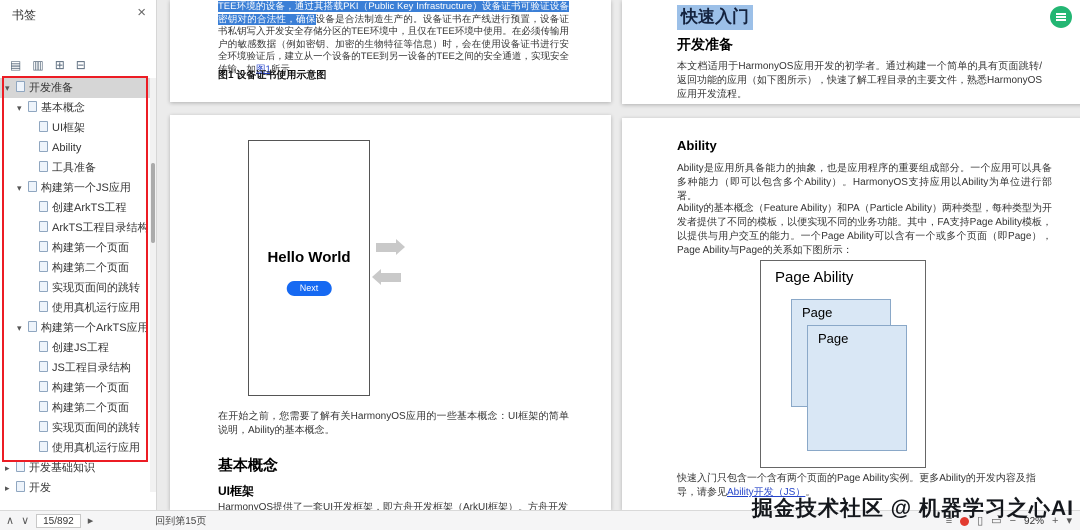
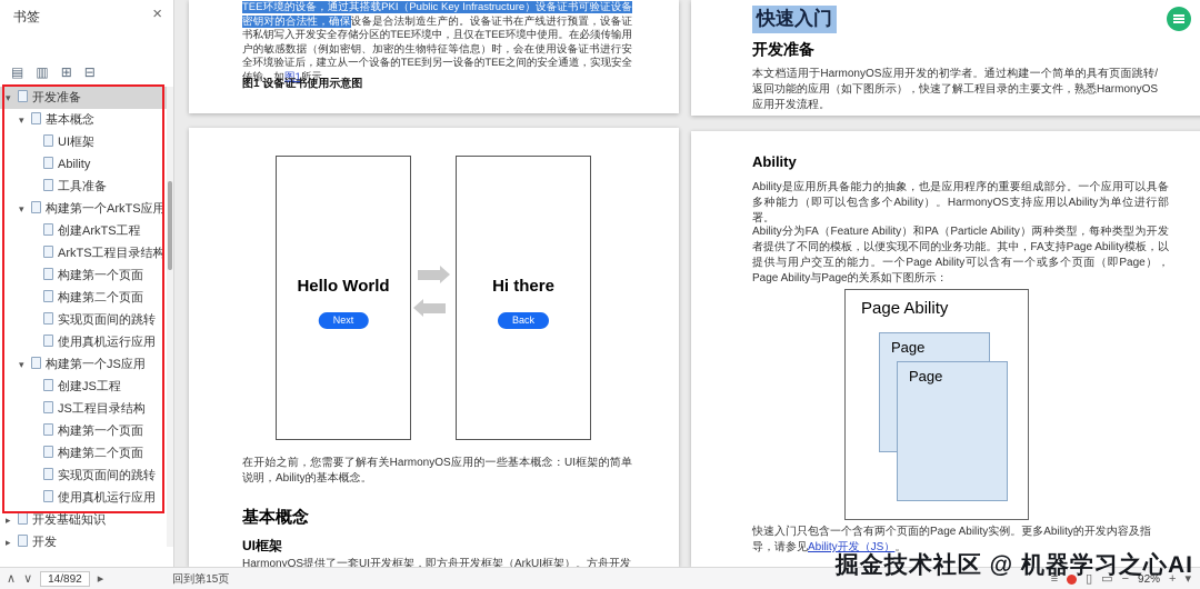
  书签
  ×
  ▤
  ▥
  ⊞
  ⊟
  ▾ 开发准备
  ▾ 基本概念
  UI框架
  Ability
  工具准备
- ▾ 构建第一个JS应用
+ ▾ 构建第一个ArkTS应用
  创建ArkTS工程
  ArkTS工程目录结构
  构建第一个页面
  构建第二个页面
  实现页面间的跳转
  使用真机运行应用
- ▾ 构建第一个ArkTS应用
+ ▾ 构建第一个JS应用
  创建JS工程
  JS工程目录结构
  构建第一个页面
  构建第二个页面
  实现页面间的跳转
  使用真机运行应用
  ▸ 开发基础知识
  ▸ 开发
  TEE环境的设备，通过其搭载PKI（Public Key Infrastructure）设备证书可验证设备密钥对的合法性，确保设备是合法制造生产的。设备证书在产线进行预置，设备证书私钥写入开发安全存储分区的TEE环境中，且仅在TEE环境中使用。在必须传输用户的敏感数据（例如密钥、加密的生物特征等信息）时，会在使用设备证书进行安全环境验证后，建立从一个设备的TEE到另一设备的TEE之间的安全通道，实现安全传输。如图1所示。
  图1 设备证书使用示意图
  Hello World
  Next
+ Hi there
+ Back
  在开始之前，您需要了解有关HarmonyOS应用的一些基本概念：UI框架的简单说明，Ability的基本概念。
  基本概念
  UI框架
  HarmonyOS提供了一套UI开发框架，即方舟开发框架（ArkUI框架）。方舟开发
  快速入门
  开发准备
  本文档适用于HarmonyOS应用开发的初学者。通过构建一个简单的具有页面跳转/返回功能的应用（如下图所示），快速了解工程目录的主要文件，熟悉HarmonyOS应用开发流程。
  Ability
  Ability是应用所具备能力的抽象，也是应用程序的重要组成部分。一个应用可以具备多种能力（即可以包含多个Ability）。HarmonyOS支持应用以Ability为单位进行部署。
- Ability的基本概念（Feature Ability）和PA（Particle Ability）两种类型，每种类型为开发者提供了不同的模板，以便实现不同的业务功能。其中，FA支持Page Ability模板，以提供与用户交互的能力。一个Page Ability可以含有一个或多个页面（即Page），Page Ability与Page的关系如下图所示：
+ Ability分为FA（Feature Ability）和PA（Particle Ability）两种类型，每种类型为开发者提供了不同的模板，以便实现不同的业务功能。其中，FA支持Page Ability模板，以提供与用户交互的能力。一个Page Ability可以含有一个或多个页面（即Page），Page Ability与Page的关系如下图所示：
  Page Ability
  Page
  Page
  快速入门只包含一个含有两个页面的Page Ability实例。更多Ability的开发内容及指导，请参见Ability开发（JS）。
  ∧
  ∨
- 15/892
+ 14/892
  ▸
  回到第15页
  ≡
  ▯
  ▭
  −
  92%
  +
  ▾
  掘金技术社区 @ 机器学习之心AI
